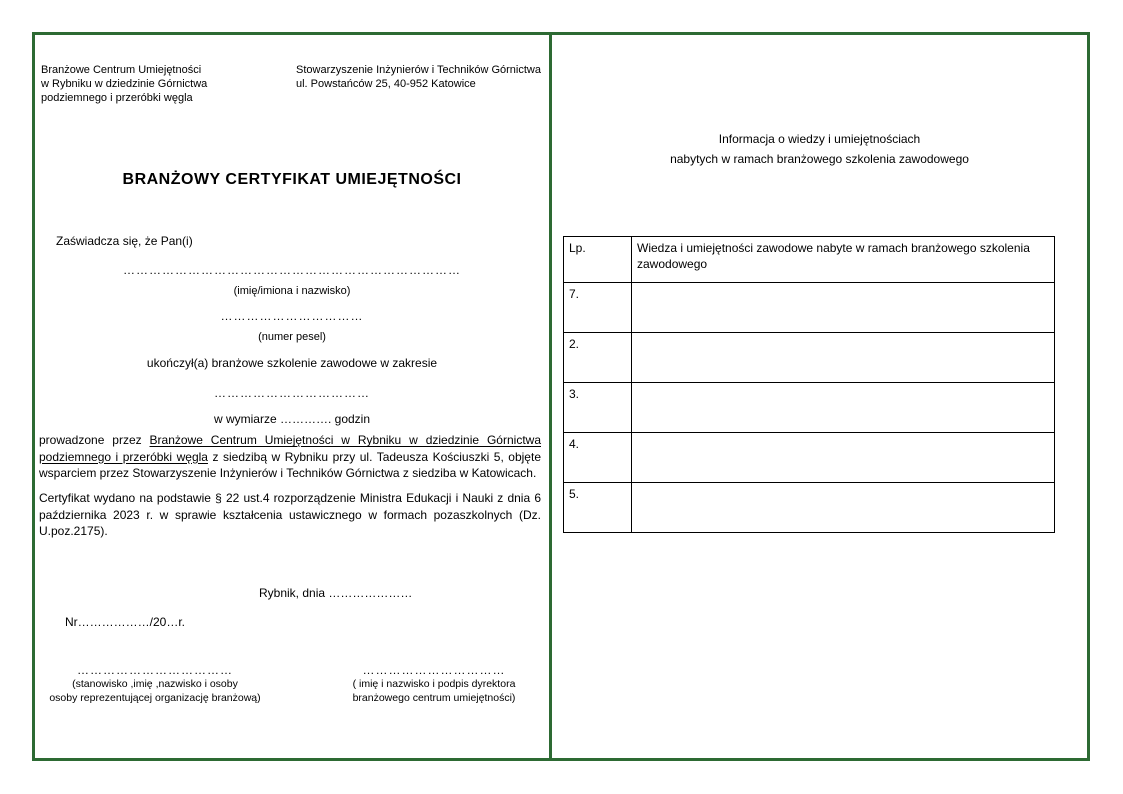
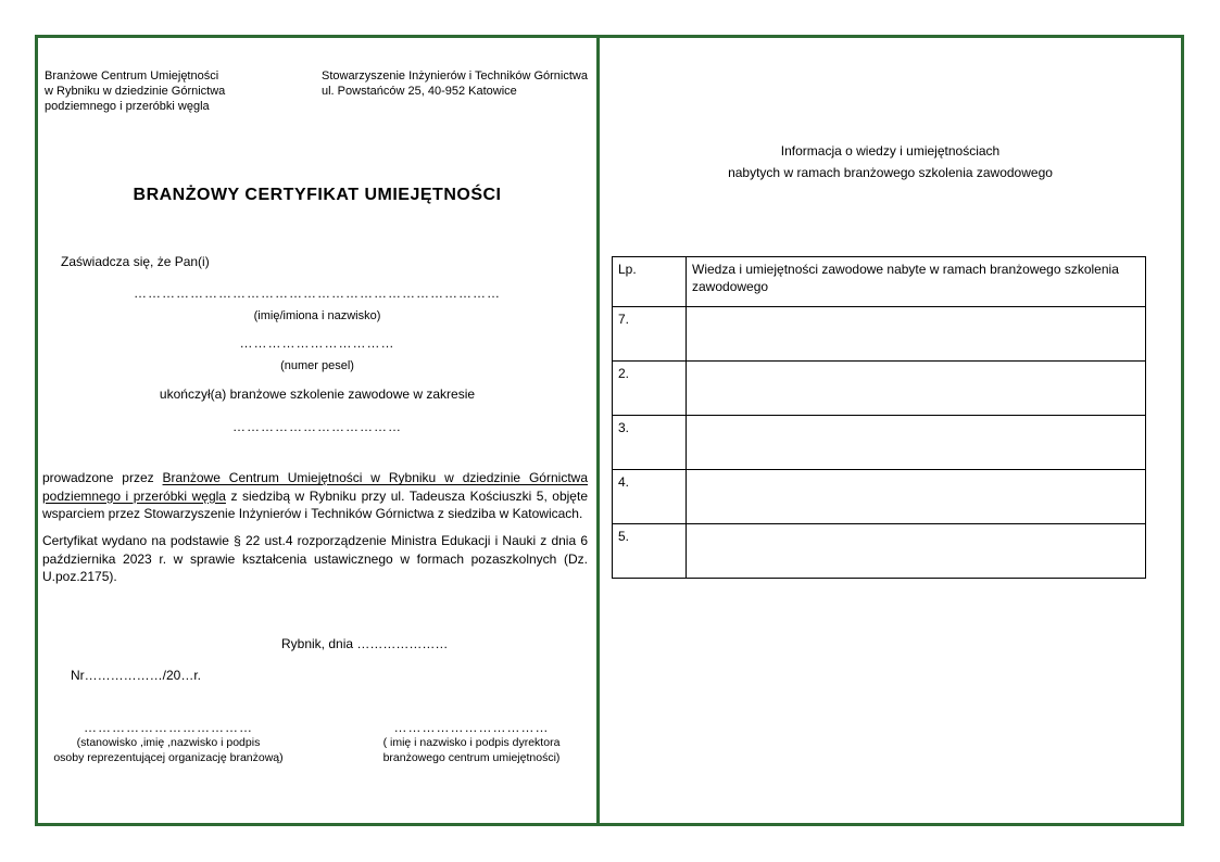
  Branżowe Centrum Umiejętności
  w Rybniku w dziedzinie Górnictwa
  podziemnego i przeróbki węgla
  Stowarzyszenie Inżynierów i Techników Górnictwa
  ul. Powstańców 25, 40-952 Katowice
  BRANŻOWY CERTYFIKAT UMIEJĘTNOŚCI
  Zaświadcza się, że Pan(i)
  ……………………………………………………………………
  (imię/imiona i nazwisko)
  ……………………………
  (numer pesel)
  ukończył(a) branżowe szkolenie zawodowe w zakresie
  ………………………………
- w wymiarze …………. godzin
  prowadzone przez Branżowe Centrum Umiejętności w Rybniku w dziedzinie Górnictwa podziemnego i przeróbki węgla z siedzibą w Rybniku przy ul. Tadeusza Kościuszki 5, objęte wsparciem przez Stowarzyszenie Inżynierów i Techników Górnictwa z siedziba w Katowicach.
  Certyfikat wydano na podstawie § 22 ust.4 rozporządzenie Ministra Edukacji i Nauki z dnia 6 października 2023 r. w sprawie kształcenia ustawicznego w formach pozaszkolnych (Dz. U.poz.2175).
  Rybnik, dnia …………………
  Nr………………/20…r.
  ………………………………
- (stanowisko ,imię ,nazwisko i osoby
+ (stanowisko ,imię ,nazwisko i podpis
  osoby reprezentującej organizację branżową)
  ……………………………
  ( imię i nazwisko i podpis dyrektora
  branżowego centrum umiejętności)
  Informacja o wiedzy i umiejętnościach
  nabytych w ramach branżowego szkolenia zawodowego
  Lp.	Wiedza i umiejętności zawodowe nabyte w ramach branżowego szkolenia zawodowego
  7.
  2.
  3.
  4.
  5.
